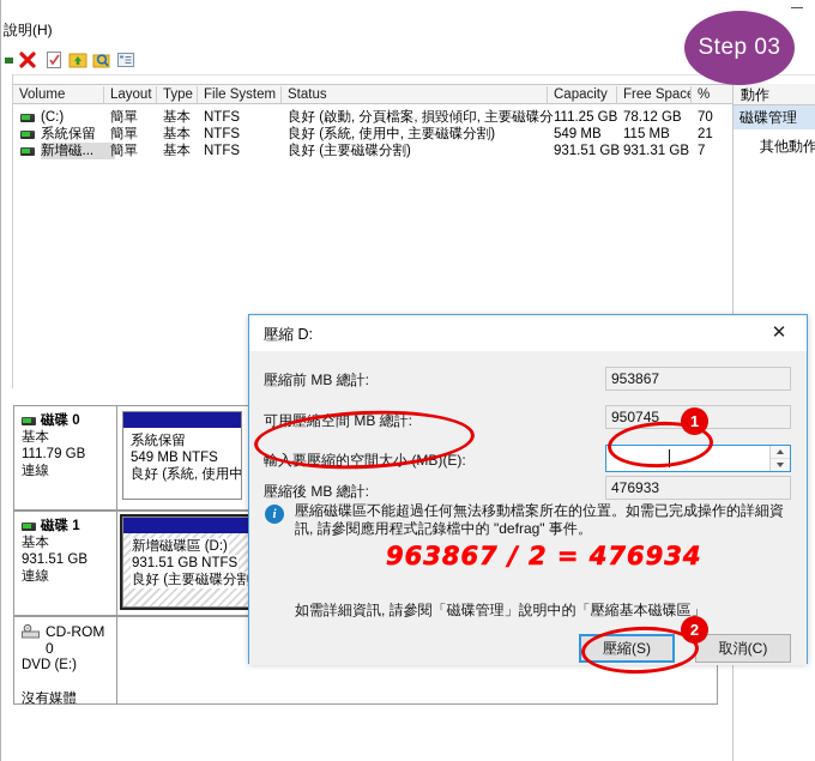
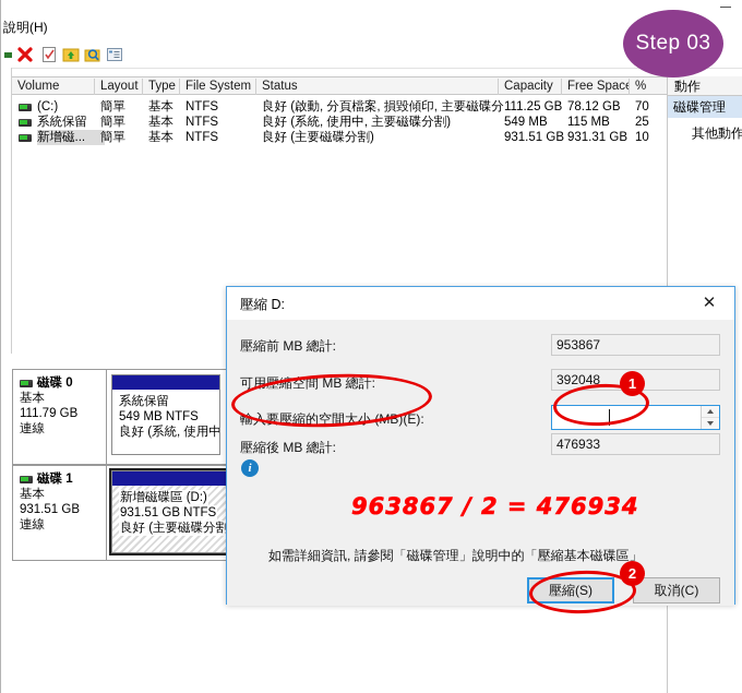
  說明(H)
  Volume
  Layout
  Type
  File System
  Status
  Capacity
  Free Space
  %
  (C:)
  簡單
  基本
  NTFS
  良好 (啟動, 分頁檔案, 損毀傾印, 主要磁碟分
  111.25 GB
  78.12 GB
  70
  系統保留
  簡單
  基本
  NTFS
  良好 (系統, 使用中, 主要磁碟分割)
  549 MB
  115 MB
- 21
+ 25
  新增磁...
  簡單
  基本
  NTFS
  良好 (主要磁碟分割)
  931.51 GB
  931.31 GB
- 7
+ 10
  動作
  磁碟管理
  其他動作
  磁碟 0
  基本
  111.79 GB
  連線
  系統保留
  549 MB NTFS
  良好 (系統, 使用中
  磁碟 1
  基本
  931.51 GB
  連線
  新增磁碟區 (D:)
  931.51 GB NTFS
  良好 (主要磁碟分割
- CD-ROM 0
- DVD (E:)
- 沒有媒體
  Step 03
  壓縮 D:
  ✕
  壓縮前 MB 總計:
  953867
  可用壓縮空間 MB 總計:
- 950745
+ 392048
  輸入要壓縮的空間大小 (MB)(E):
  壓縮後 MB 總計:
  476933
  i
- 壓縮磁碟區不能超過任何無法移動檔案所在的位置。如需已完成操作的詳細資訊, 請參閱應用程式記錄檔中的 "defrag" 事件。
  如需詳細資訊, 請參閱「磁碟管理」說明中的「壓縮基本磁碟區」
  壓縮(S)
  取消(C)
  1
  2
  963867 / 2 = 476934
